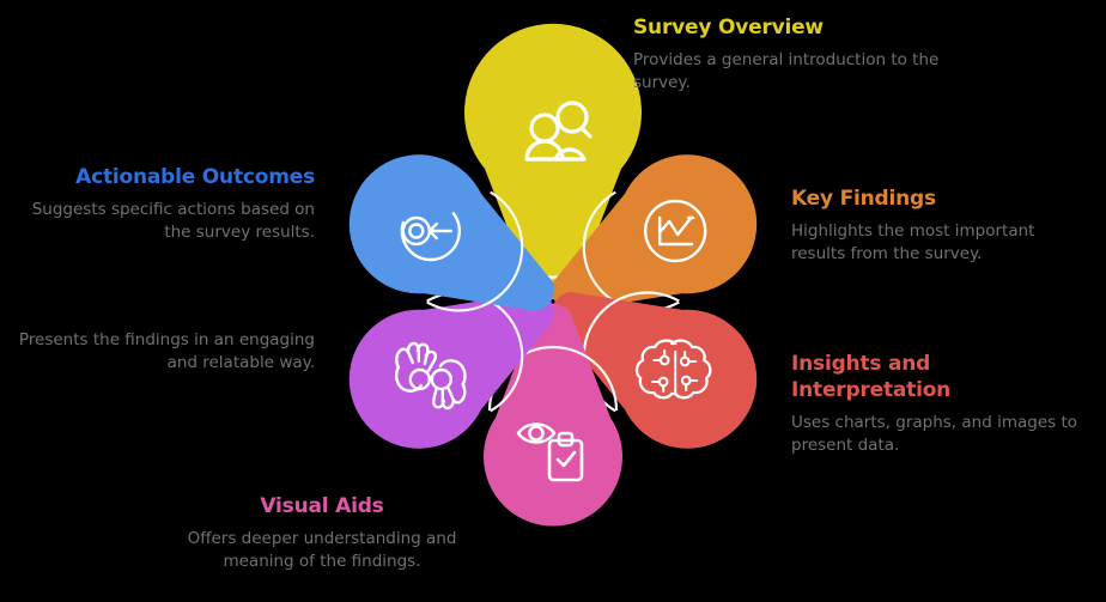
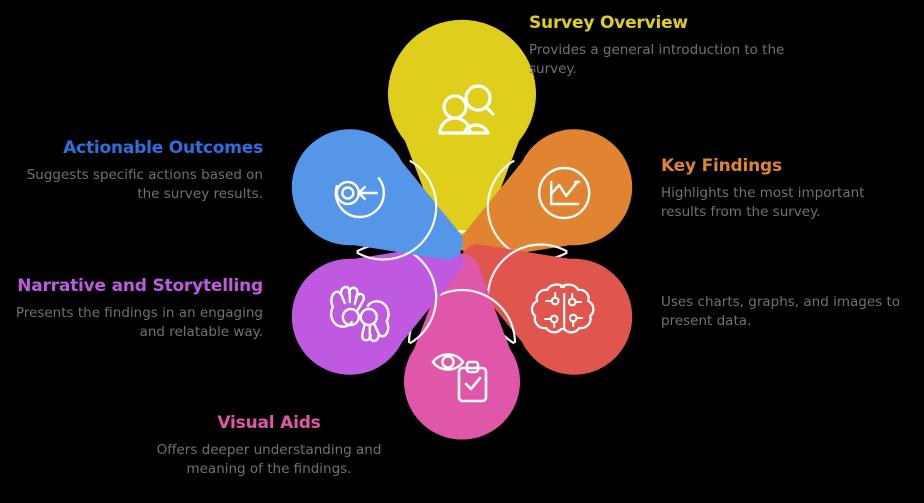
  Survey Overview
  Provides a general introduction to the survey.
  Key Findings
  Highlights the most important results from the survey.
- Insights and Interpretation
  Uses charts, graphs, and images to present data.
  Visual Aids
  Offers deeper understanding and meaning of the findings.
+ Narrative and Storytelling
  Presents the findings in an engaging and relatable way.
  Actionable Outcomes
  Suggests specific actions based on the survey results.
